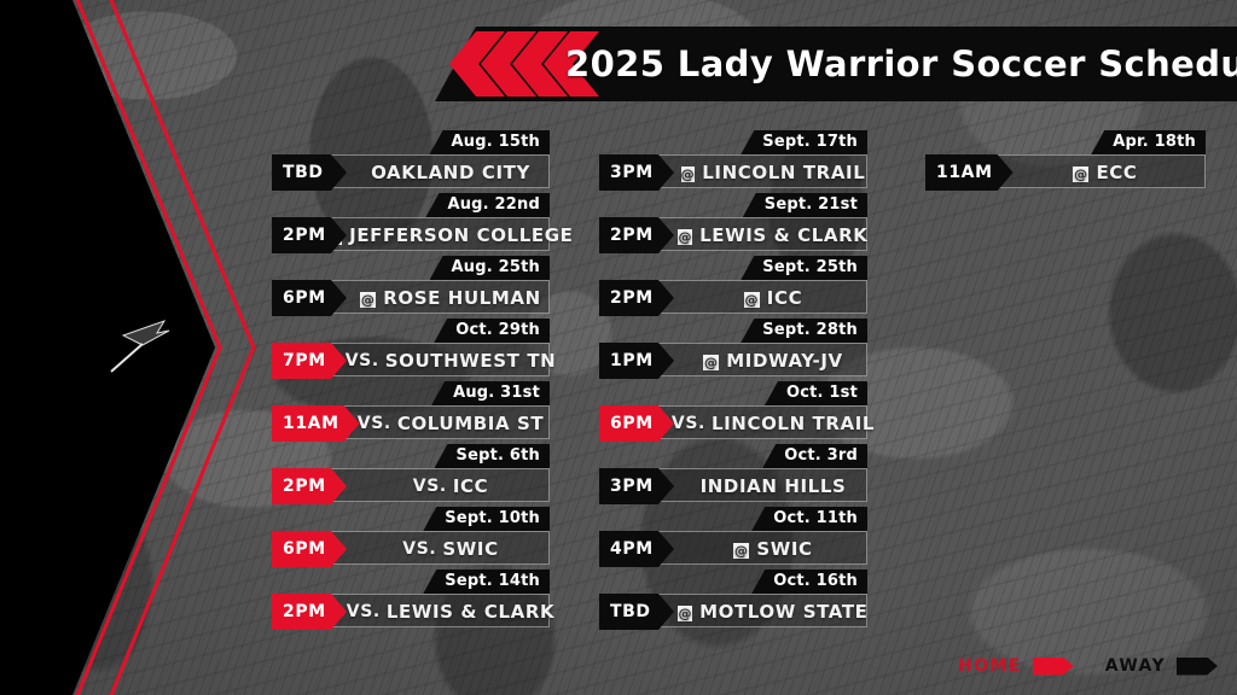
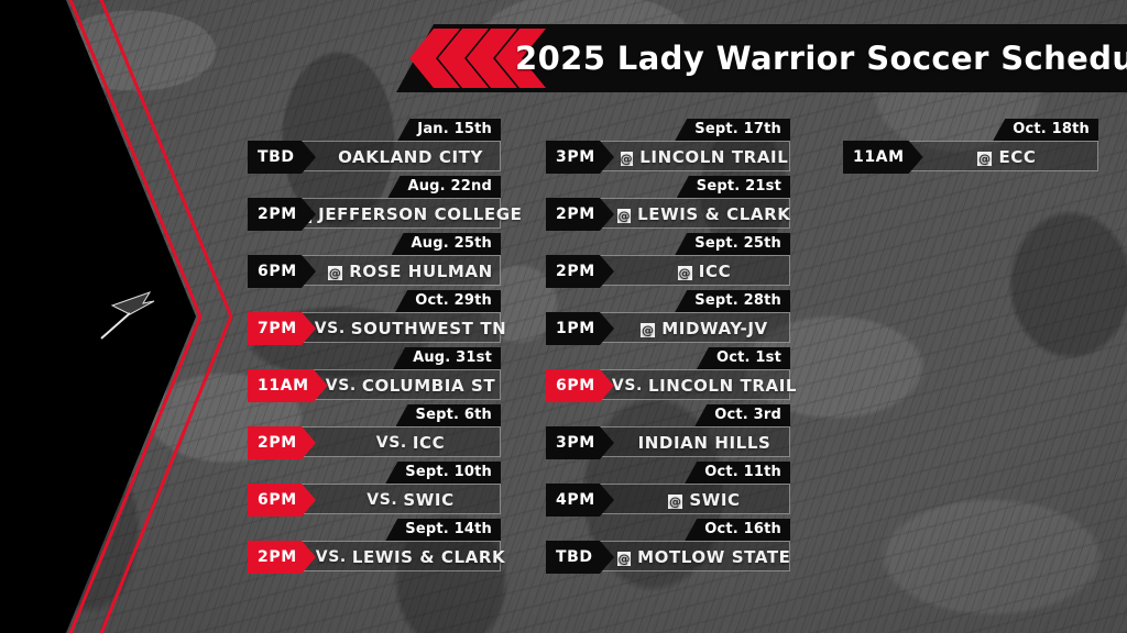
  2025 Lady Warrior Soccer Schedu
- Aug. 15th
+ Jan. 15th
  OAKLAND CITY
  TBD
  Aug. 22nd
  JEFFERSON COLLEGE
  2PM
  Aug. 25th
  @
  ROSE HULMAN
  6PM
  Oct. 29th
  VS.
  SOUTHWEST TN
  7PM
  Aug. 31st
  VS.
  COLUMBIA ST
  11AM
  Sept. 6th
  VS.
  ICC
  2PM
  Sept. 10th
  VS.
  SWIC
  6PM
  Sept. 14th
  VS.
  LEWIS & CLARK
  2PM
  Sept. 17th
  @
  LINCOLN TRAIL
  3PM
  Sept. 21st
  @
  LEWIS & CLARK
  2PM
  Sept. 25th
  @
  ICC
  2PM
  Sept. 28th
  @
  MIDWAY-JV
  1PM
  Oct. 1st
  VS.
  LINCOLN TRAIL
  6PM
  Oct. 3rd
  INDIAN HILLS
  3PM
  Oct. 11th
  @
  SWIC
  4PM
  Oct. 16th
  @
  MOTLOW STATE
  TBD
- Apr. 18th
+ Oct. 18th
  @
  ECC
  11AM
- HOME
- AWAY
